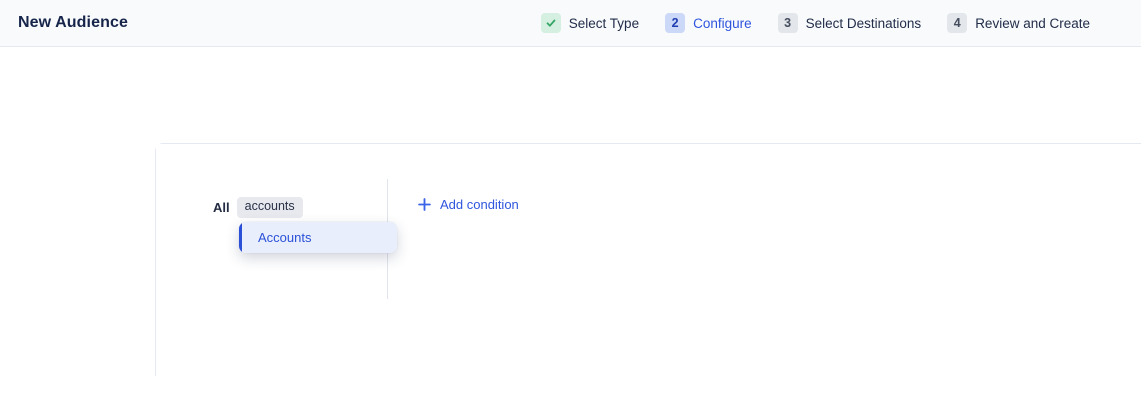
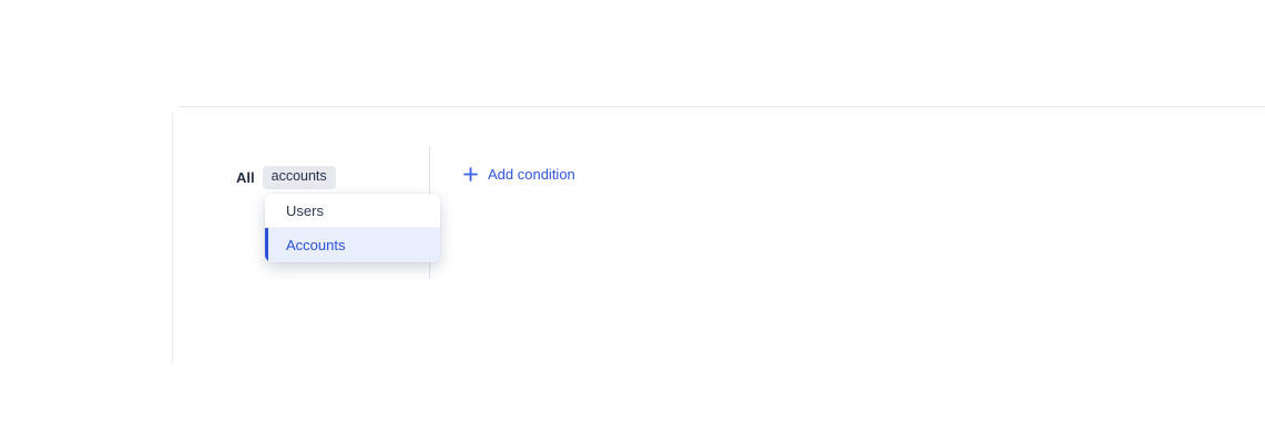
- New Audience
- Select Type
- 2
- Configure
- 3
- Select Destinations
- 4
- Review and Create
  All
  accounts
  Add condition
+ Users
  Accounts
